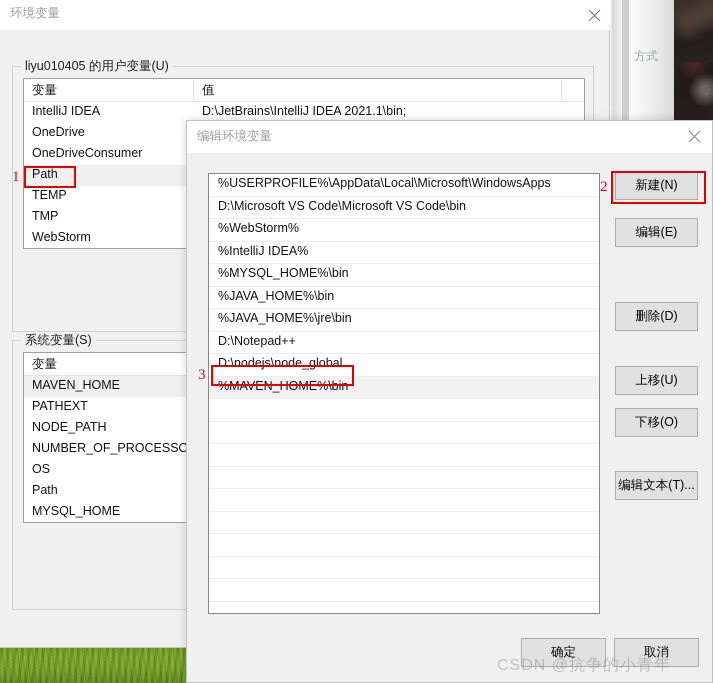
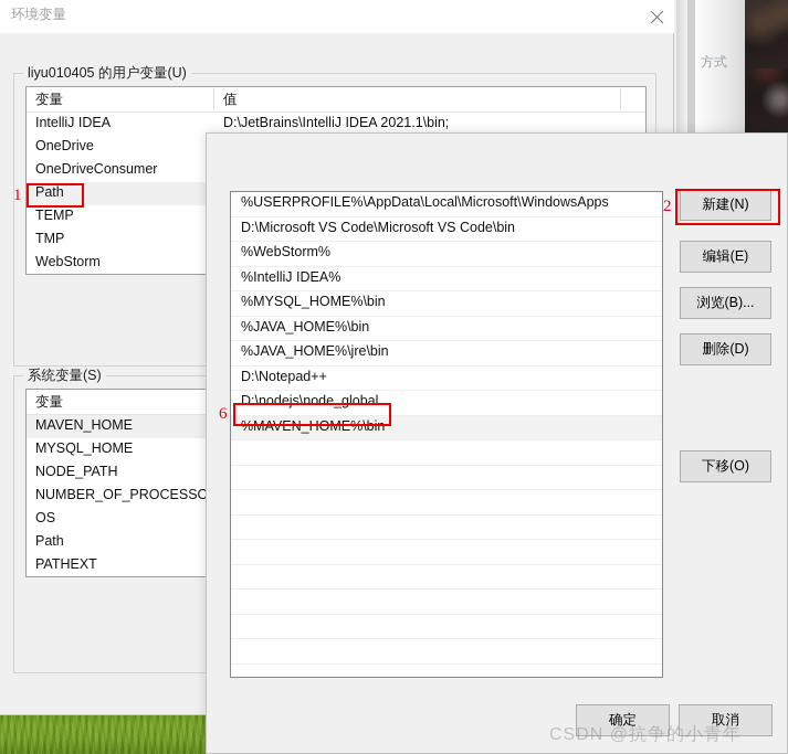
  方式
  环境变量
  liyu010405 的用户变量(U)
  变量
  值
  IntelliJ IDEA
  D:\JetBrains\IntelliJ IDEA 2021.1\bin;
  OneDrive
  OneDriveConsumer
  Path
  TEMP
  TMP
  WebStorm
  系统变量(S)
  变量
  MAVEN_HOME
- PATHEXT
+ MYSQL_HOME
  NODE_PATH
  NUMBER_OF_PROCESSO
  OS
  Path
- MYSQL_HOME
+ PATHEXT
- 编辑环境变量
  %USERPROFILE%\AppData\Local\Microsoft\WindowsApps
  D:\Microsoft VS Code\Microsoft VS Code\bin
  %WebStorm%
  %IntelliJ IDEA%
  %MYSQL_HOME%\bin
  %JAVA_HOME%\bin
  %JAVA_HOME%\jre\bin
  D:\Notepad++
  D:\nodejs\node_global
  %MAVEN_HOME%\bin
  新建(N)
  编辑(E)
+ 浏览(B)...
  删除(D)
- 上移(U)
  下移(O)
- 编辑文本(T)...
  确定
  取消
  1
  2
- 3
+ 6
  CSDN @抗争的小青年
